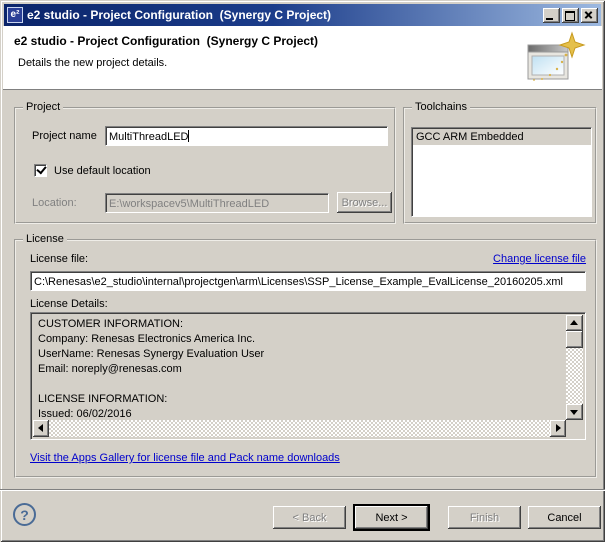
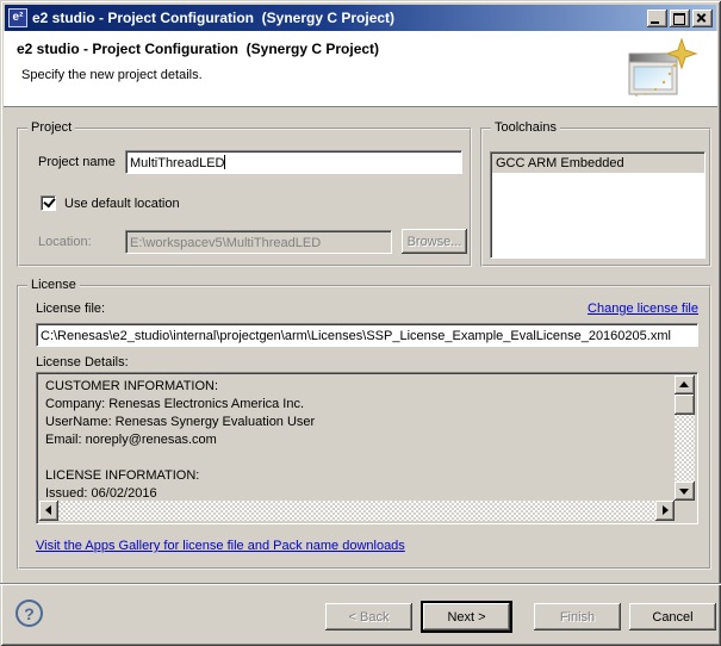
  e²
  e2 studio - Project Configuration (Synergy C Project)
  e2 studio - Project Configuration (Synergy C Project)
- Details the new project details.
+ Specify the new project details.
  Project
  Project name
  MultiThreadLED
  Use default location
  Location:
  E:\workspacev5\MultiThreadLED
  Browse...
  Toolchains
  GCC ARM Embedded
  License
  License file:
  Change license file
  C:\Renesas\e2_studio\internal\projectgen\arm\Licenses\SSP_License_Example_EvalLicense_20160205.xml
  License Details:
  CUSTOMER INFORMATION:
  Company: Renesas Electronics America Inc.
  UserName: Renesas Synergy Evaluation User
  Email: noreply@renesas.com
  LICENSE INFORMATION:
  Issued: 06/02/2016
  Visit the Apps Gallery for license file and Pack name downloads
  ?
  < Back
  Next >
  Finish
  Cancel
